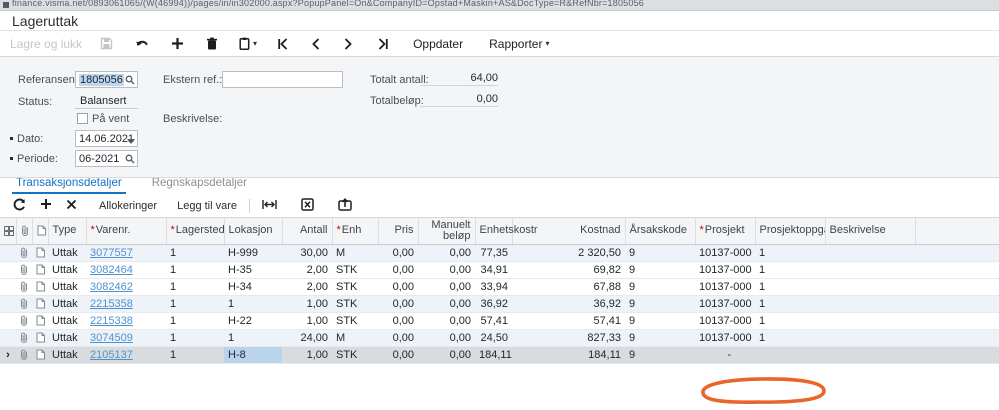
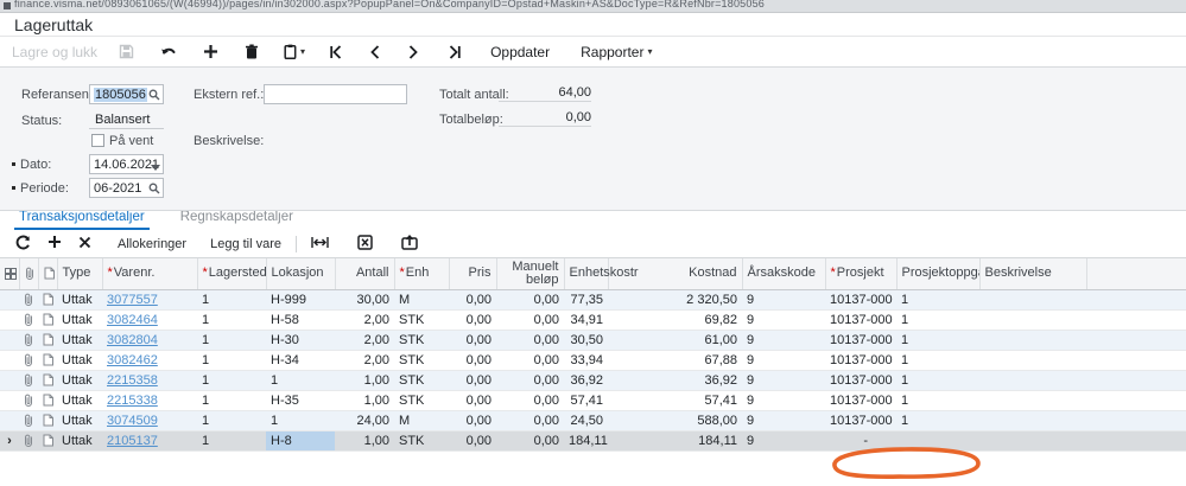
  finance.visma.net/0893061065/(W(46994))/pages/in/in302000.aspx?PopupPanel=On&CompanyID=Opstad+Maskin+AS&DocType=R&RefNbr=1805056
  Lageruttak
  Lagre og lukk
  ▾
  Oppdater
  Rapporter
  ▾
  Referansen
  1805056
  Status:
  Balansert
  På vent
  Dato:
  14.06.2021
  Periode:
  06-2021
  Ekstern ref.:
  Beskrivelse:
  Totalt antall:
  64,00
  Totalbeløp:
  0,00
  Transaksjonsdetaljer
  Regnskapsdetaljer
  Allokeringer
  Legg til vare
  			Type	*Varenr.	*Lagersted	Lokasjon	Antall	*Enh	Pris	Manuelt beløp	Enhetskostr	Kostnad	Årsakskode	*Prosjekt	Prosjektoppg	Beskrivelse
  			Uttak	3077557	1	H-999	30,00	M	0,00	0,00	77,35	2 320,50	9	10137-000	1
- 			Uttak	3082464	1	H-35	2,00	STK	0,00	0,00	34,91	69,82	9	10137-000	1
+ 			Uttak	3082464	1	H-58	2,00	STK	0,00	0,00	34,91	69,82	9	10137-000	1
+ 			Uttak	3082804	1	H-30	2,00	STK	0,00	0,00	30,50	61,00	9	10137-000	1
  			Uttak	3082462	1	H-34	2,00	STK	0,00	0,00	33,94	67,88	9	10137-000	1
  			Uttak	2215358	1	1	1,00	STK	0,00	0,00	36,92	36,92	9	10137-000	1
- 			Uttak	2215338	1	H-22	1,00	STK	0,00	0,00	57,41	57,41	9	10137-000	1
+ 			Uttak	2215338	1	H-35	1,00	STK	0,00	0,00	57,41	57,41	9	10137-000	1
- 			Uttak	3074509	1	1	24,00	M	0,00	0,00	24,50	827,33	9	10137-000	1
+ 			Uttak	3074509	1	1	24,00	M	0,00	0,00	24,50	588,00	9	10137-000	1
  ›			Uttak	2105137	1	H-8	1,00	STK	0,00	0,00	184,11	184,11	9	-
